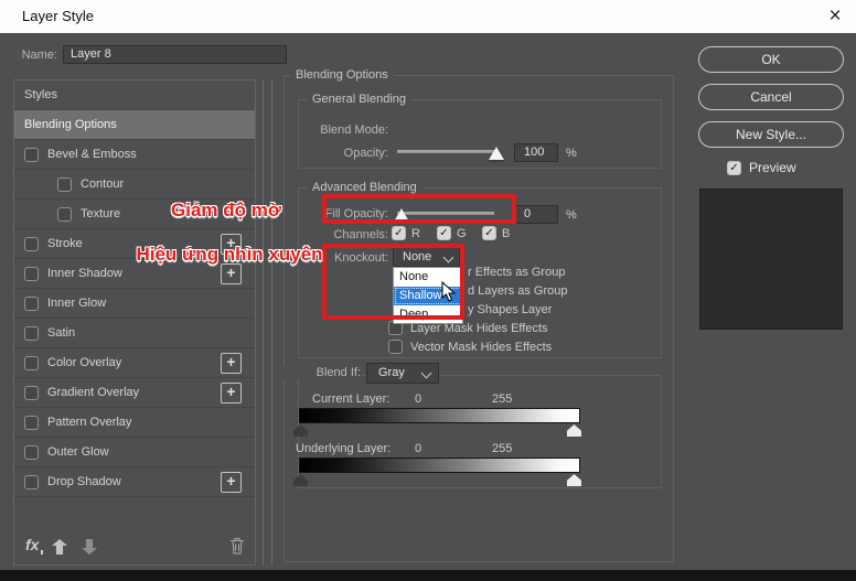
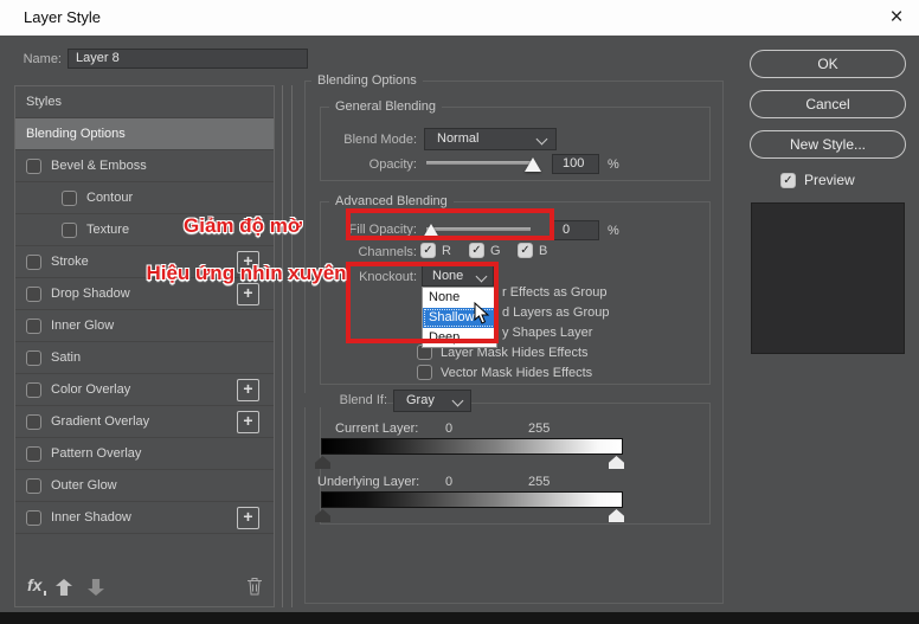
  Layer Style
  ×
  Name:
  Layer 8
  Styles
  Blending Options
  Bevel & Emboss
  Contour
  Texture
  Stroke
  +
- Inner Shadow
+ Drop Shadow
  +
  Inner Glow
  Satin
  Color Overlay
  +
  Gradient Overlay
  +
  Pattern Overlay
  Outer Glow
- Drop Shadow
+ Inner Shadow
  +
  fx
  Blending Options
  General Blending
  Blend Mode:
+ Normal
  Opacity:
  100
  %
  Advanced Blending
  Fill Opacity:
  0
  %
  Channels:
  ✓
  R
  ✓
  G
  ✓
  B
  Knockout:
  None
  r Effects as Group
  d Layers as Group
  y Shapes Layer
  Layer Mask Hides Effects
  Vector Mask Hides Effects
  None
  Shallow
  Deep
  Blend If:
  Gray
  Current Layer:
  0
  255
  Underlying Layer:
  0
  255
  OK
  Cancel
  New Style...
  ✓
  Preview
  Giảm độ mờ
  Hiệu ứng nhìn xuyên
